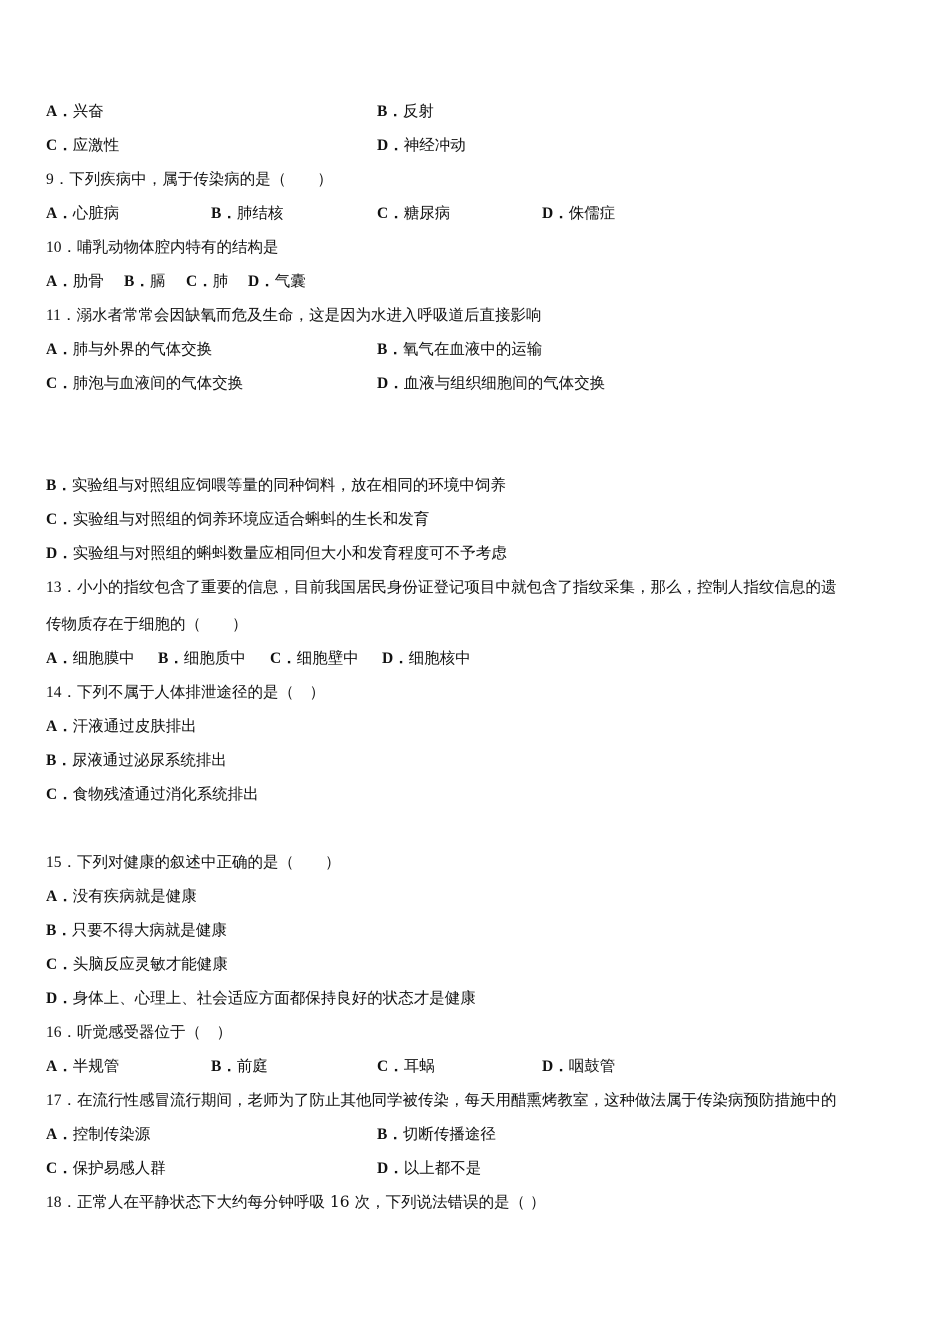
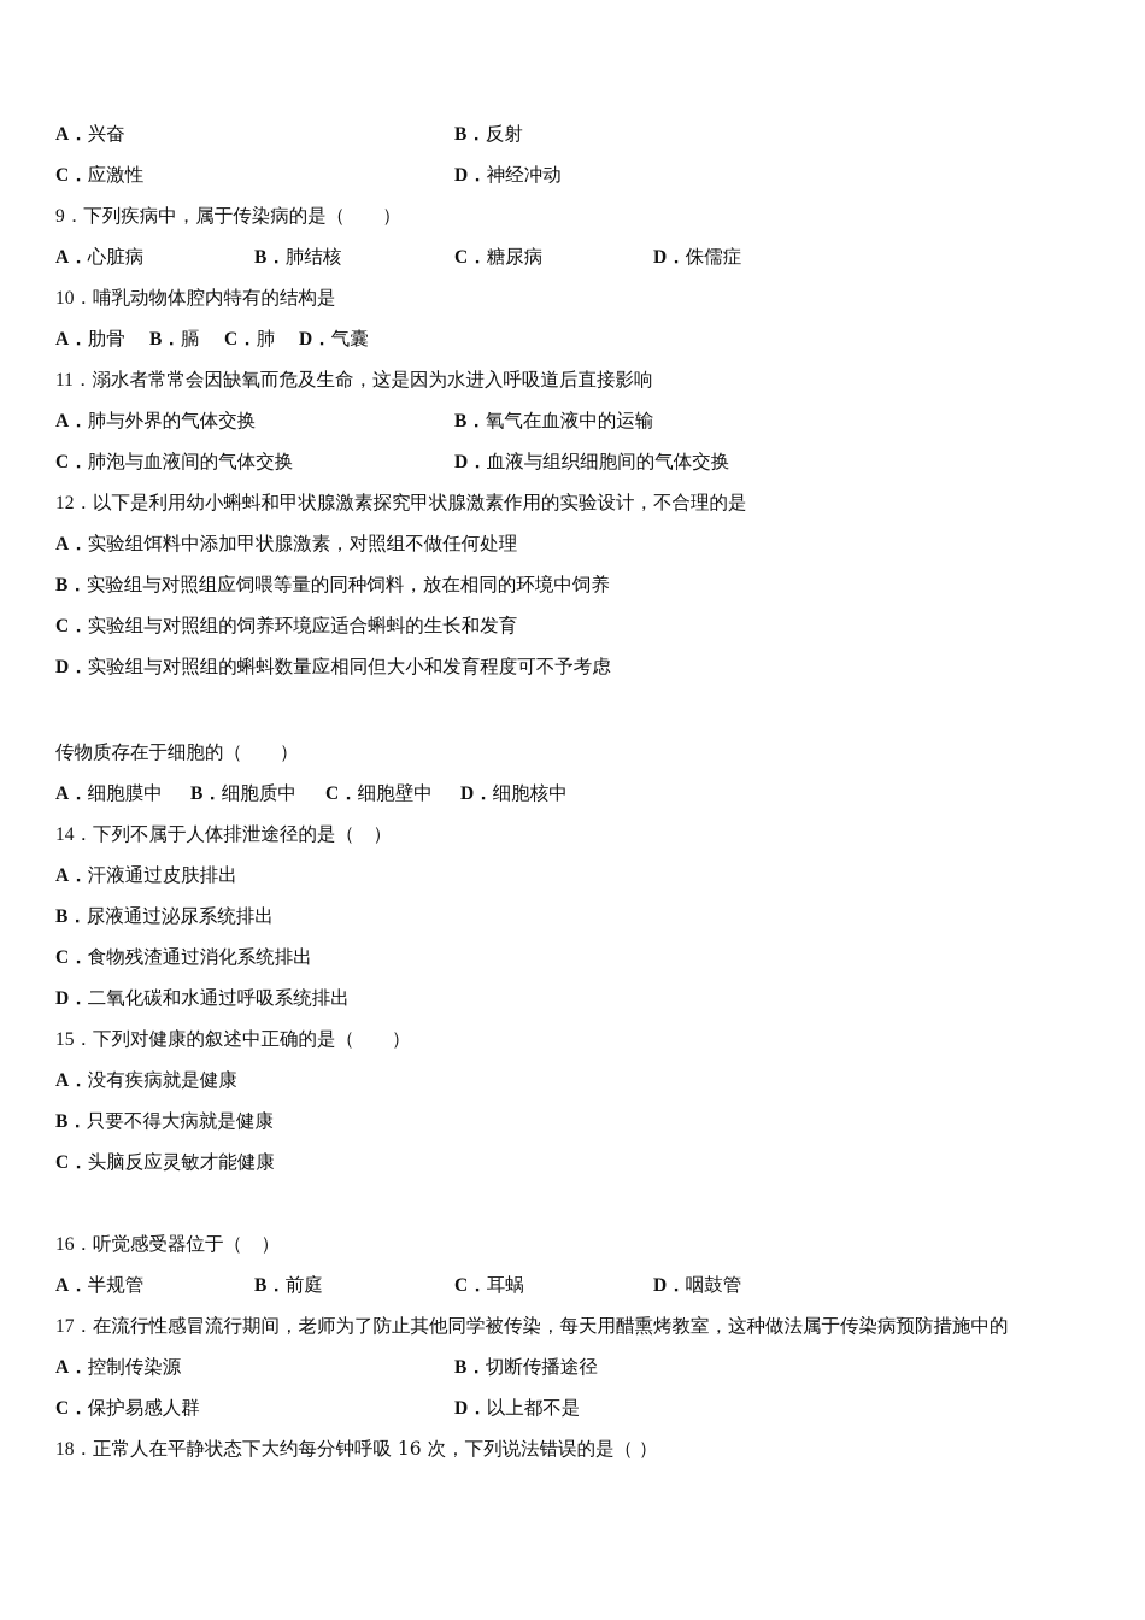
  A．兴奋
  B．反射
  C．应激性
  D．神经冲动
  9．下列疾病中，属于传染病的是（ ）
  A．心脏病
  B．肺结核
  C．糖尿病
  D．侏儒症
  10．哺乳动物体腔内特有的结构是
  A．肋骨
  B．膈
  C．肺
  D．气囊
  11．溺水者常常会因缺氧而危及生命，这是因为水进入呼吸道后直接影响
  A．肺与外界的气体交换
  B．氧气在血液中的运输
  C．肺泡与血液间的气体交换
  D．血液与组织细胞间的气体交换
+ 12．以下是利用幼小蝌蚪和甲状腺激素探究甲状腺激素作用的实验设计，不合理的是
+ A．实验组饵料中添加甲状腺激素，对照组不做任何处理
  B．实验组与对照组应饲喂等量的同种饲料，放在相同的环境中饲养
  C．实验组与对照组的饲养环境应适合蝌蚪的生长和发育
  D．实验组与对照组的蝌蚪数量应相同但大小和发育程度可不予考虑
- 13．小小的指纹包含了重要的信息，目前我国居民身份证登记项目中就包含了指纹采集，那么，控制人指纹信息的遗
  传物质存在于细胞的（ ）
  A．细胞膜中
  B．细胞质中
  C．细胞壁中
  D．细胞核中
  14．下列不属于人体排泄途径的是（ ）
  A．汗液通过皮肤排出
  B．尿液通过泌尿系统排出
  C．食物残渣通过消化系统排出
+ D．二氧化碳和水通过呼吸系统排出
  15．下列对健康的叙述中正确的是（ ）
  A．没有疾病就是健康
  B．只要不得大病就是健康
  C．头脑反应灵敏才能健康
- D．身体上、心理上、社会适应方面都保持良好的状态才是健康
  16．听觉感受器位于（ ）
  A．半规管
  B．前庭
  C．耳蜗
  D．咽鼓管
  17．在流行性感冒流行期间，老师为了防止其他同学被传染，每天用醋熏烤教室，这种做法属于传染病预防措施中的
  A．控制传染源
  B．切断传播途径
  C．保护易感人群
  D．以上都不是
  18．正常人在平静状态下大约每分钟呼吸 16 次，下列说法错误的是（ ）
